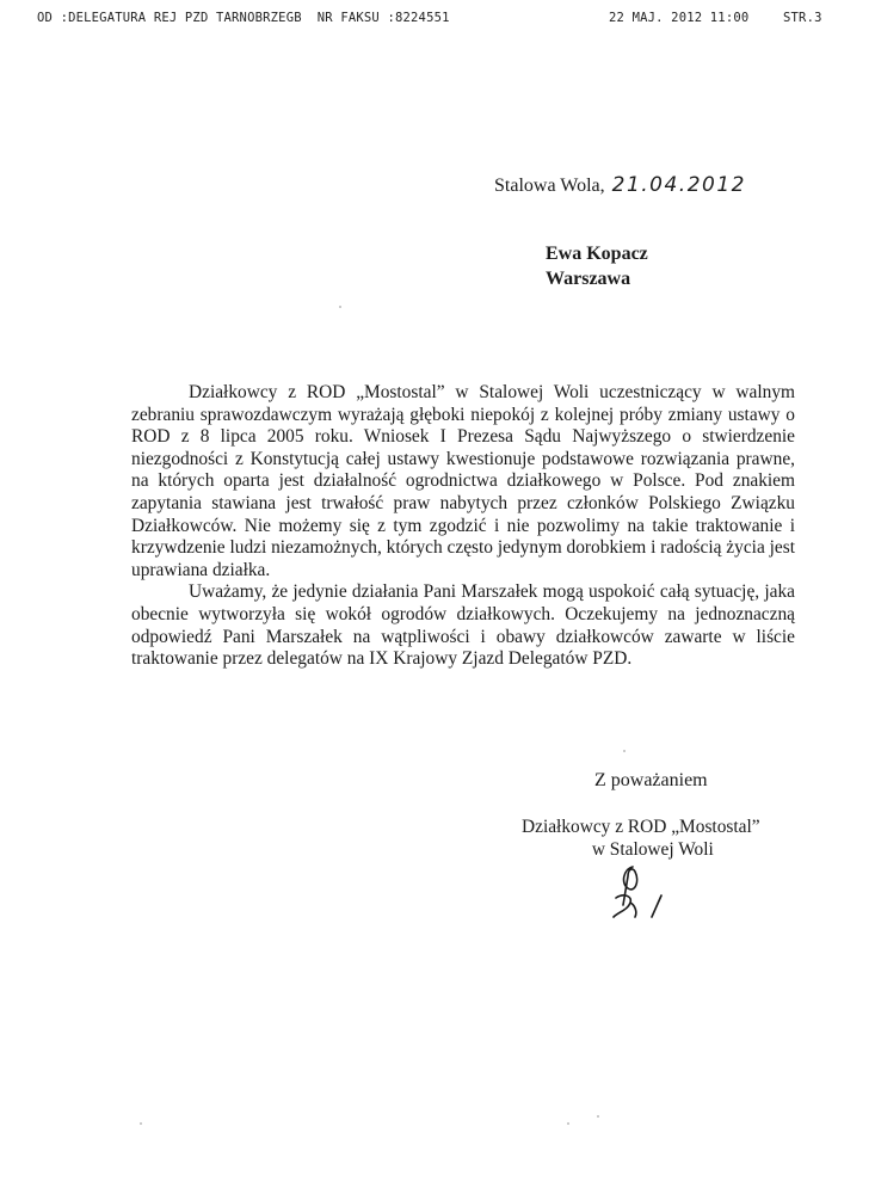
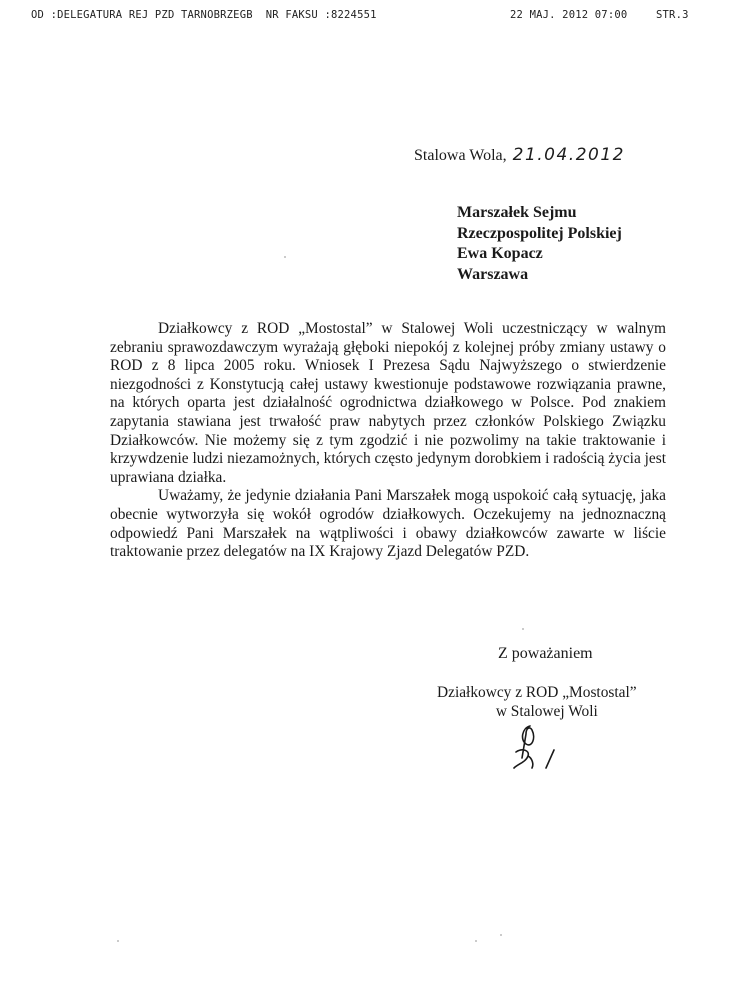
  OD :DELEGATURA REJ PZD TARNOBRZEGB NR FAKSU :8224551
- 22 MAJ. 2012 11:00
+ 22 MAJ. 2012 07:00
  STR.3
  Stalowa Wola, 21.04.2012
+ Marszałek Sejmu
+ Rzeczpospolitej Polskiej
  Ewa Kopacz
  Warszawa
  Działkowcy z ROD „Mostostal” w Stalowej Woli uczestniczący w walnym zebraniu sprawozdawczym wyrażają głęboki niepokój z kolejnej próby zmiany ustawy o ROD z 8 lipca 2005 roku. Wniosek I Prezesa Sądu Najwyższego o stwierdzenie niezgodności z Konstytucją całej ustawy kwestionuje podstawowe rozwiązania prawne, na których oparta jest działalność ogrodnictwa działkowego w Polsce. Pod znakiem zapytania stawiana jest trwałość praw nabytych przez członków Polskiego Związku Działkowców. Nie możemy się z tym zgodzić i nie pozwolimy na takie traktowanie i krzywdzenie ludzi niezamożnych, których często jedynym dorobkiem i radością życia jest uprawiana działka.
  Uważamy, że jedynie działania Pani Marszałek mogą uspokoić całą sytuację, jaka obecnie wytworzyła się wokół ogrodów działkowych. Oczekujemy na jednoznaczną odpowiedź Pani Marszałek na wątpliwości i obawy działkowców zawarte w liście traktowanie przez delegatów na IX Krajowy Zjazd Delegatów PZD.
  Z poważaniem
  Działkowcy z ROD „Mostostal”
  w Stalowej Woli
